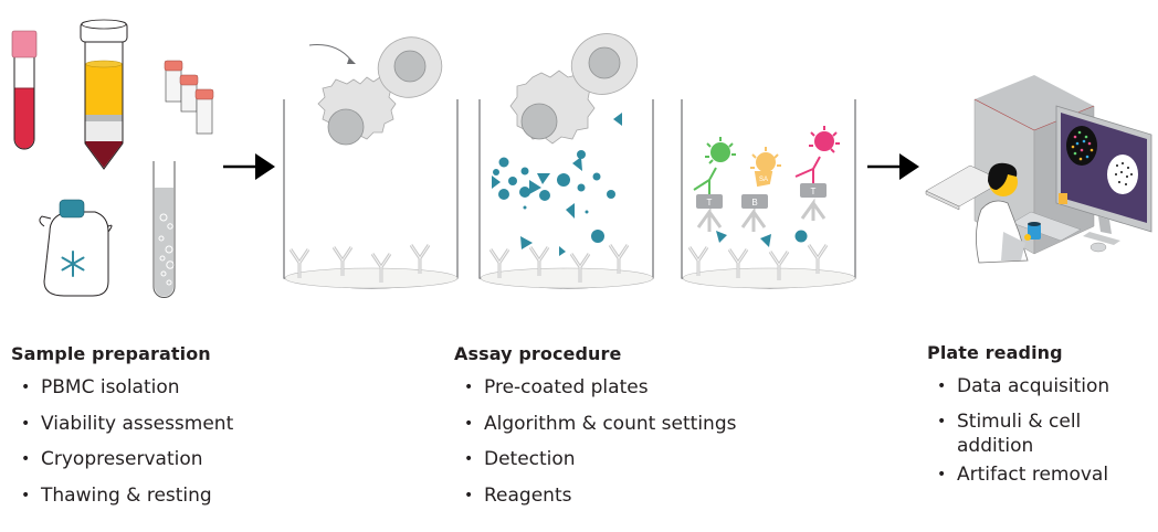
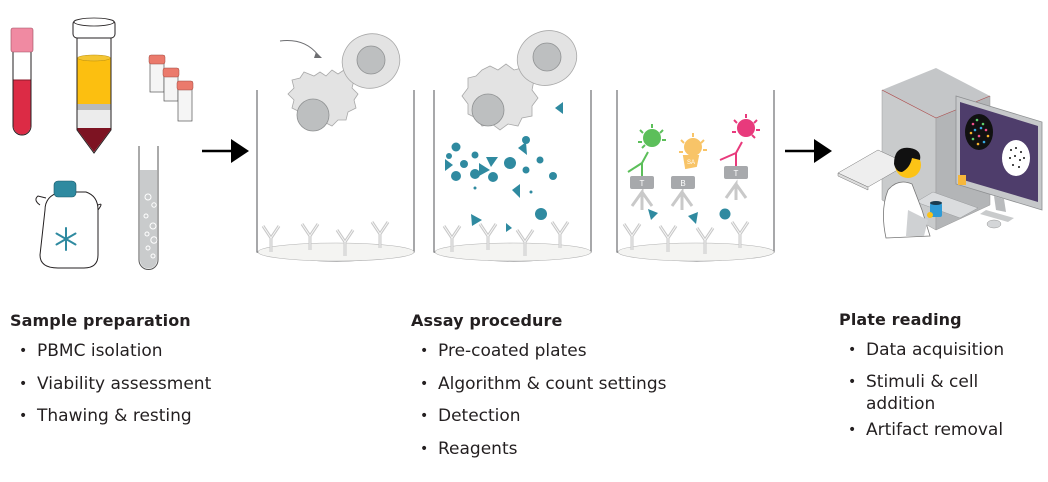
  T
  B
  T
  Sample preparation
  PBMC isolation
  Viability assessment
- Cryopreservation
  Thawing & resting
  Assay procedure
  Pre-coated plates
  Algorithm & count settings
  Detection
  Reagents
  Plate reading
  Data acquisition
  Stimuli & cell addition
  Artifact removal
